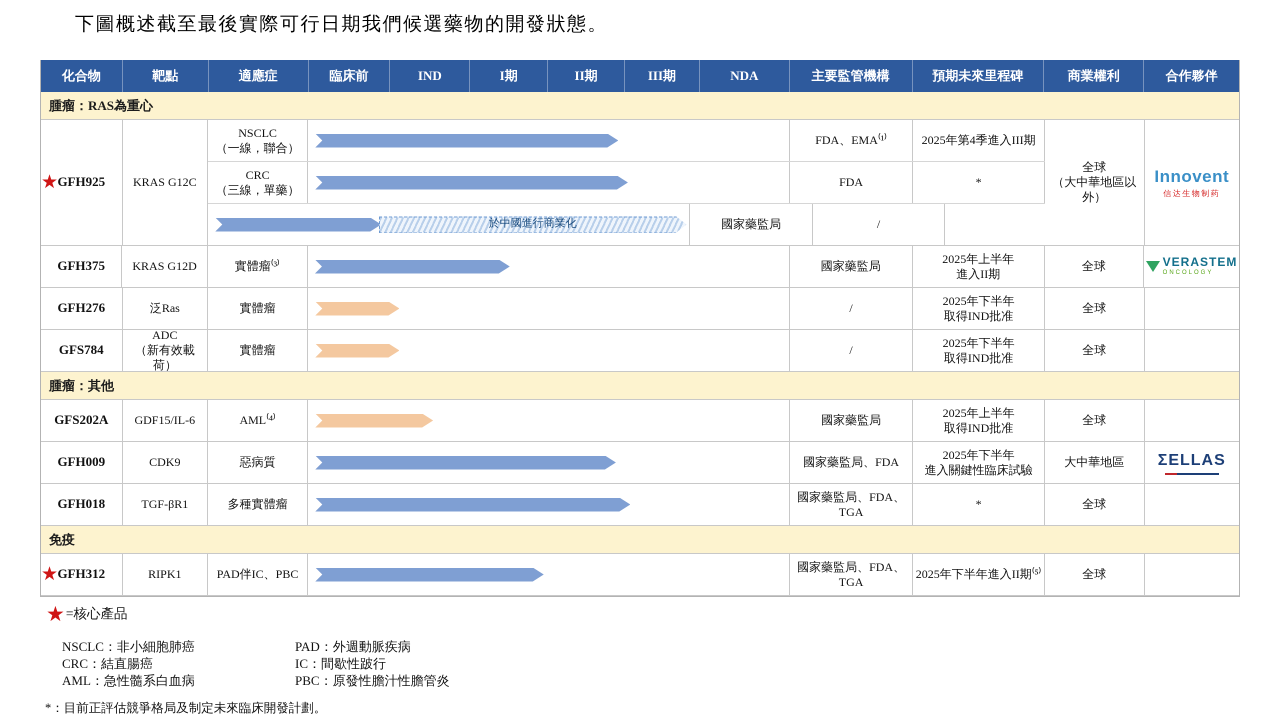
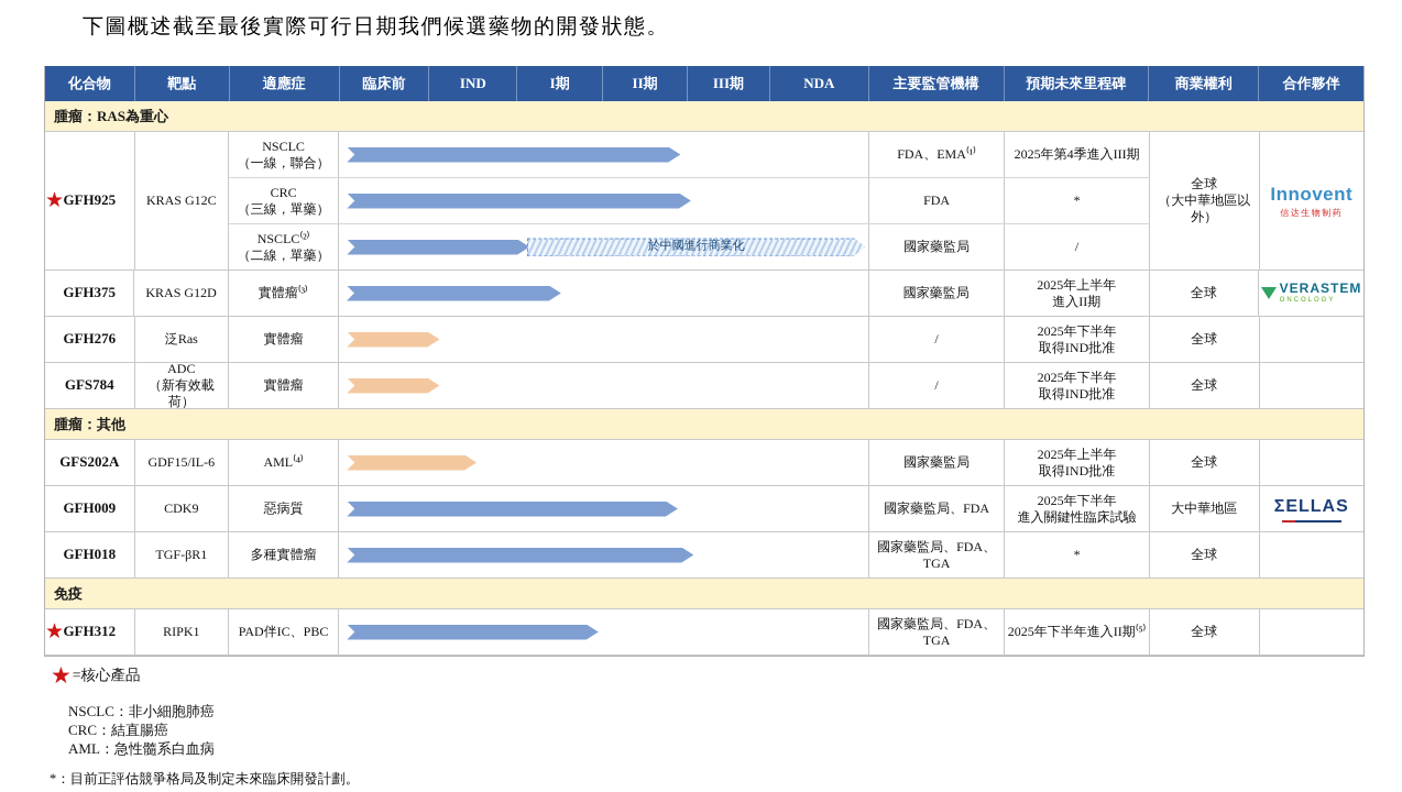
  下圖概述截至最後實際可行日期我們候選藥物的開發狀態。
  化合物
  靶點
  適應症
  臨床前
  IND
  I期
  II期
  III期
  NDA
  主要監管機構
  預期未來里程碑
  商業權利
  合作夥伴
  腫瘤：RAS為重心
  ★
  GFH925
  KRAS G12C
  NSCLC
  （一線，聯合）
  FDA、EMA⁽¹⁾
  2025年第4季進入III期
  CRC
  （三線，單藥）
  FDA
  *
+ NSCLC⁽²⁾
+ （二線，單藥）
  於中國進行商業化
  國家藥監局
  /
  全球
  （大中華地區以外）
  Innovent
  信达生物制药
  GFH375
  KRAS G12D
  實體瘤⁽³⁾
  國家藥監局
  2025年上半年
  進入II期
  全球
  VERASTEM
  GFH276
  泛Ras
  實體瘤
  /
  2025年下半年
  取得IND批准
  全球
  GFS784
  ADC
  （新有效載荷）
  實體瘤
  /
  2025年下半年
  取得IND批准
  全球
  腫瘤：其他
  GFS202A
  GDF15/IL-6
  AML⁽⁴⁾
  國家藥監局
  2025年上半年
  取得IND批准
  全球
  GFH009
  CDK9
  惡病質
  國家藥監局、FDA
  2025年下半年
  進入關鍵性臨床試驗
  大中華地區
  ΣELLAS
  GFH018
  TGF-βR1
  多種實體瘤
  國家藥監局、FDA、
  TGA
  *
  全球
  免疫
  ★
  GFH312
  RIPK1
  PAD伴IC、PBC
  國家藥監局、FDA、
  TGA
  2025年下半年進入II期⁽⁵⁾
  全球
  ★
  =核心產品
  NSCLC：非小細胞肺癌
  CRC：結直腸癌
  AML：急性髓系白血病
- PAD：外週動脈疾病
- IC：間歇性跛行
- PBC：原發性膽汁性膽管炎
  *：目前正評估競爭格局及制定未來臨床開發計劃。
